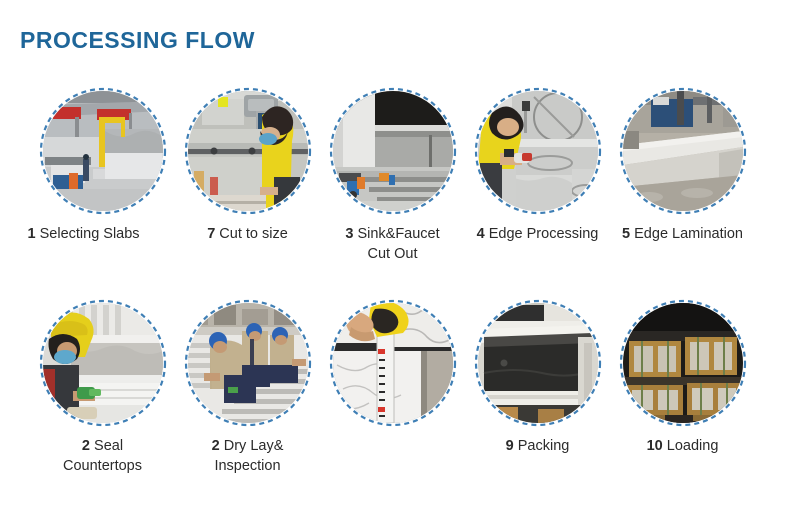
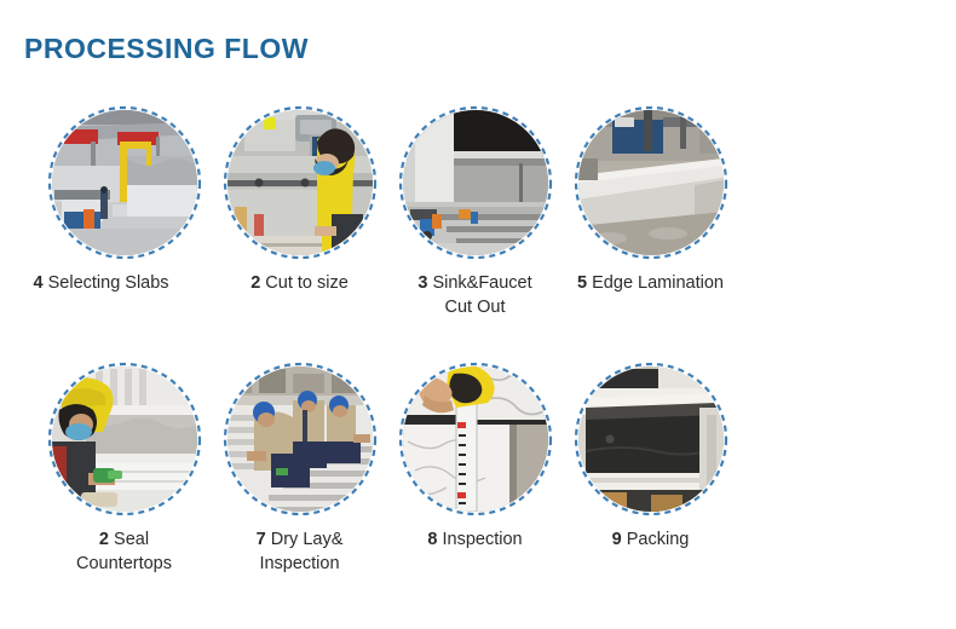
  PROCESSING FLOW
- 1 Selecting Slabs
+ 4 Selecting Slabs
- 7 Cut to size
+ 2 Cut to size
  3 Sink&Faucet
  Cut Out
- 4 Edge Processing
  5 Edge Lamination
  2 Seal
  Countertops
- 2 Dry Lay&
+ 7 Dry Lay&
  Inspection
+ 8 Inspection
  9 Packing
- 10 Loading
